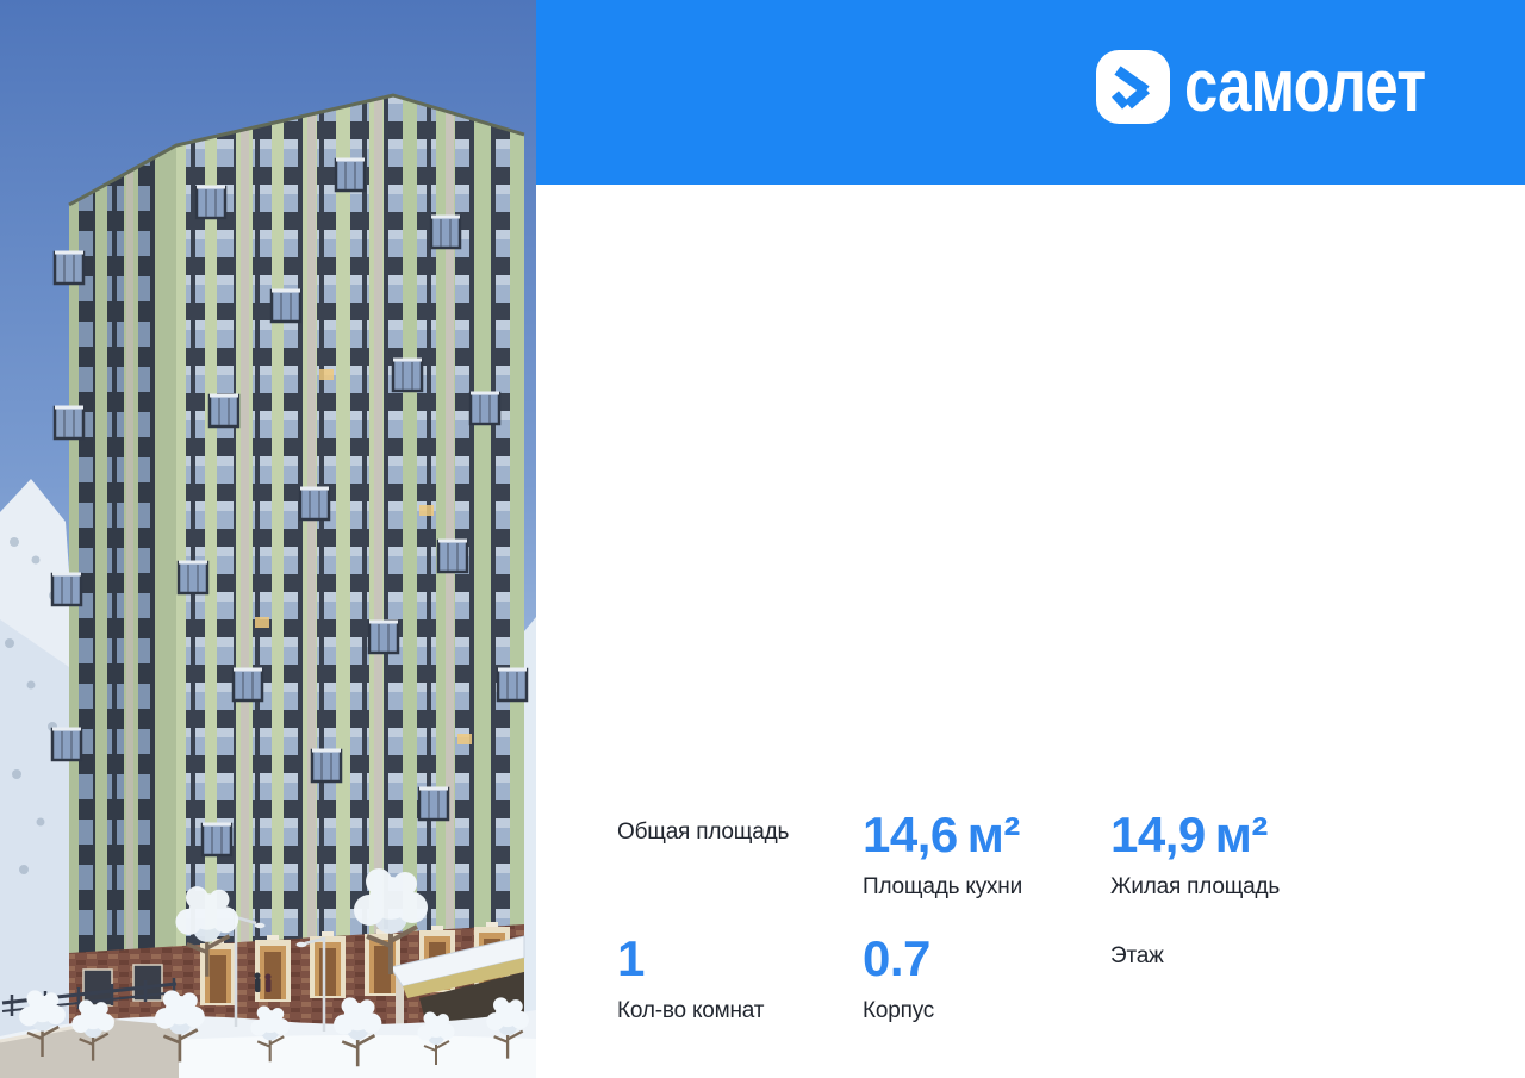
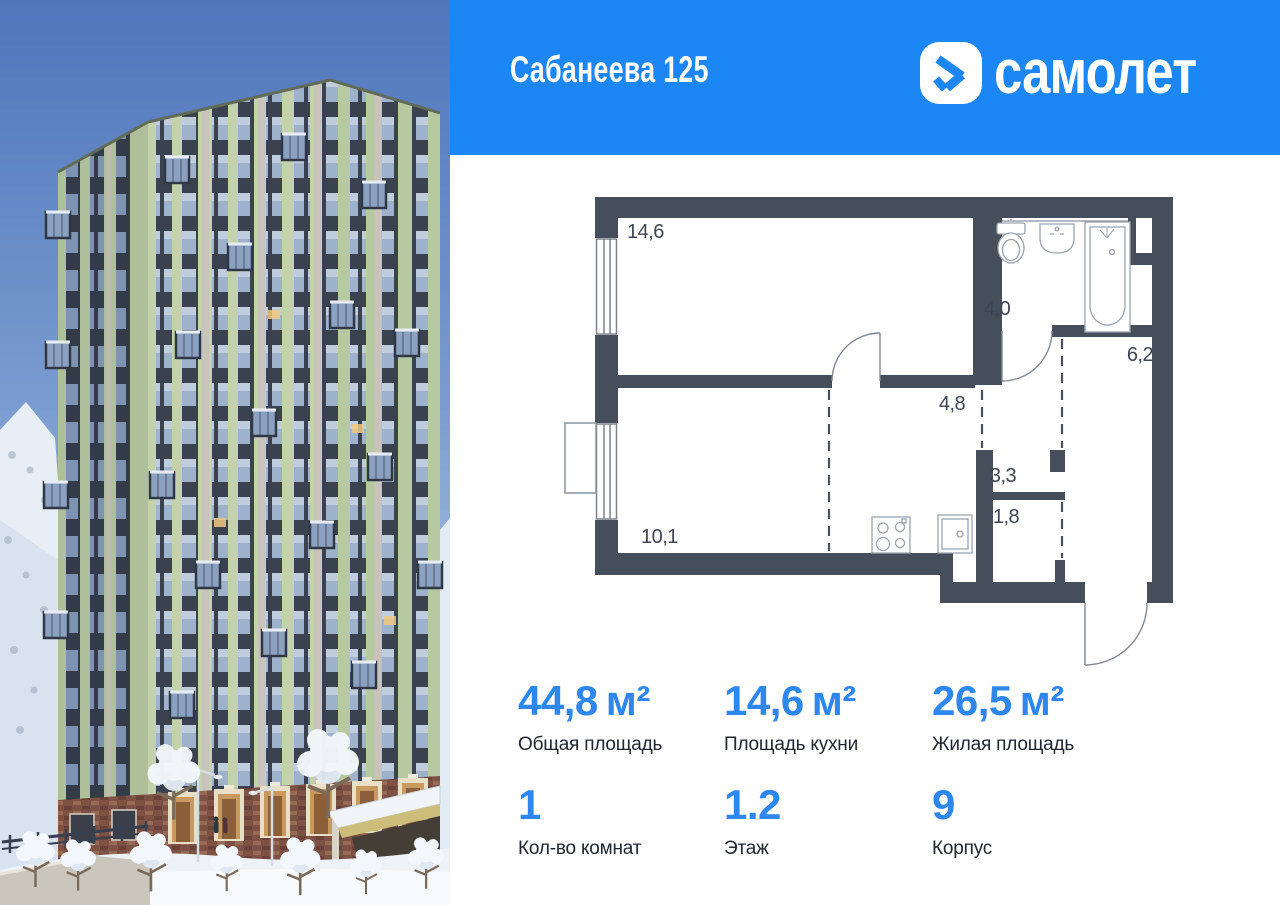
+ Сабанеева 125
  самолет
+ 14,6
+ 4,0
+ 6,2
+ 4,8
+ 3,3
+ 1,8
+ 10,1
+ 44,8 м²
  Общая площадь
  14,6 м²
  Площадь кухни
- 14,9 м²
+ 26,5 м²
  Жилая площадь
  1
  Кол-во комнат
- 0.7
+ 1.2
- Корпус
+ Этаж
+ 9
- Этаж
+ Корпус
